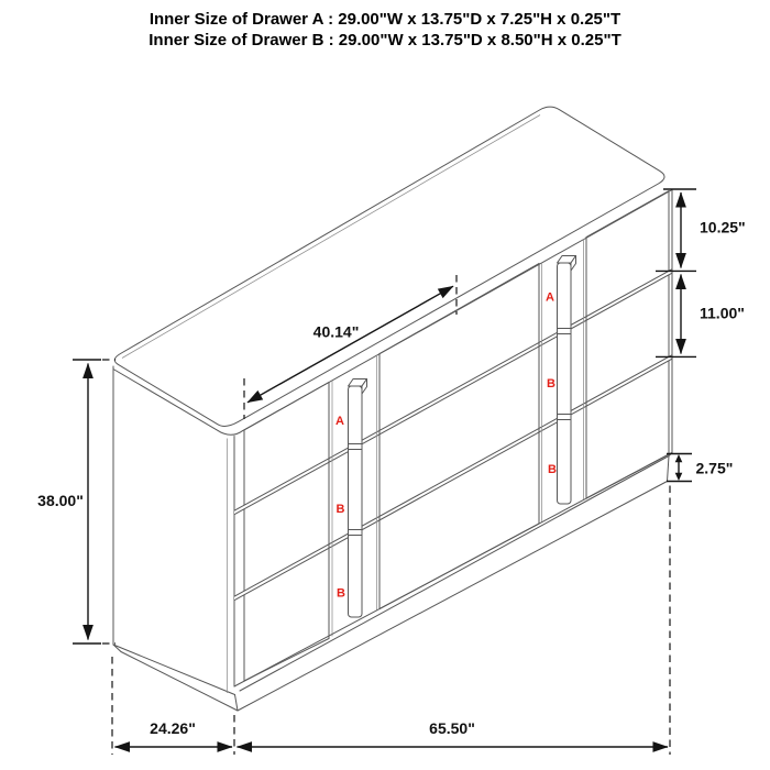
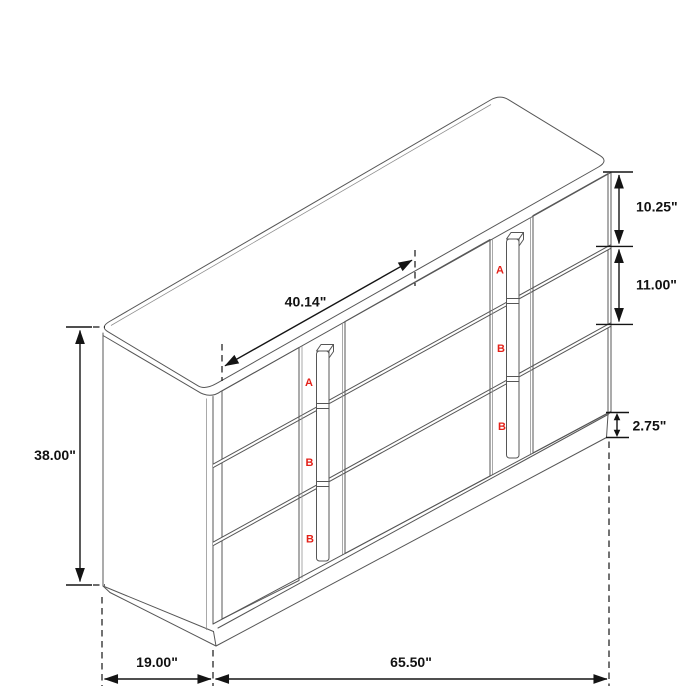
- Inner Size of Drawer A : 29.00"W x 13.75"D x 7.25"H x 0.25"T
- Inner Size of Drawer B : 29.00"W x 13.75"D x 8.50"H x 0.25"T
  A
  B
  B
  A
  B
  B
  38.00"
  10.25"
  11.00"
  2.75"
- 24.26"
+ 19.00"
  65.50"
  40.14"
